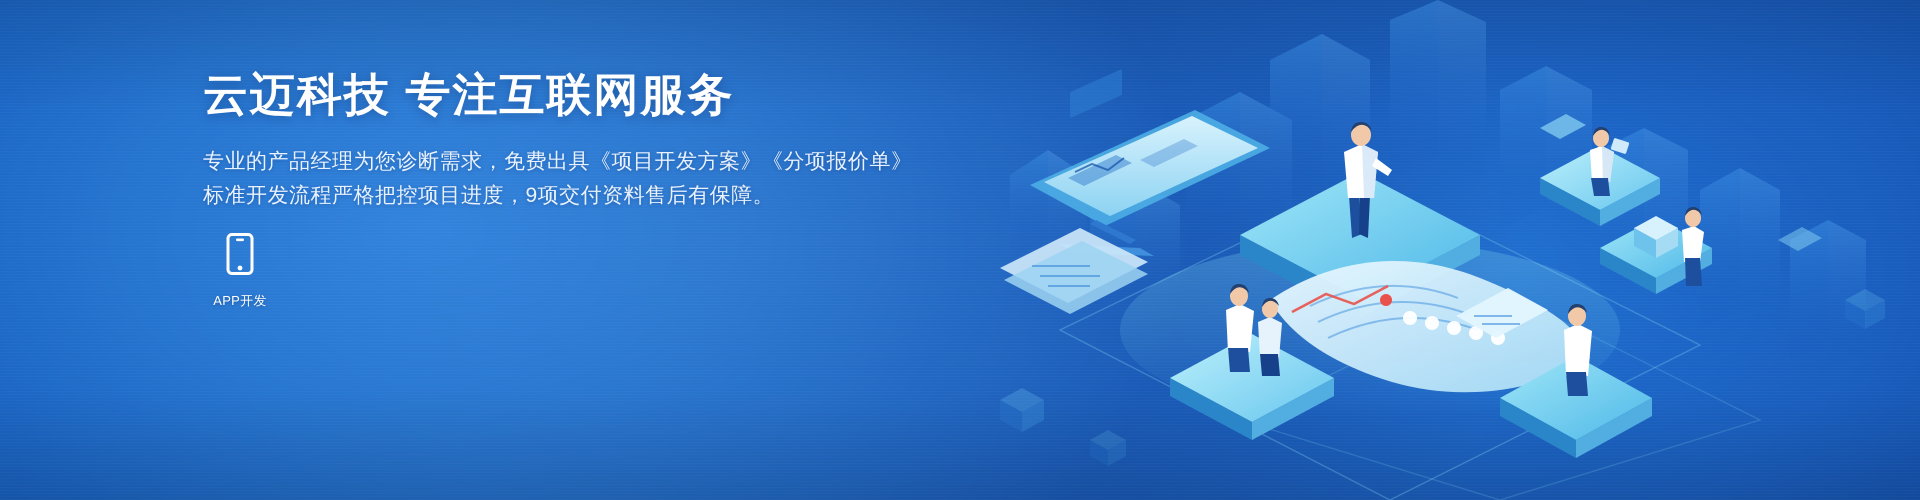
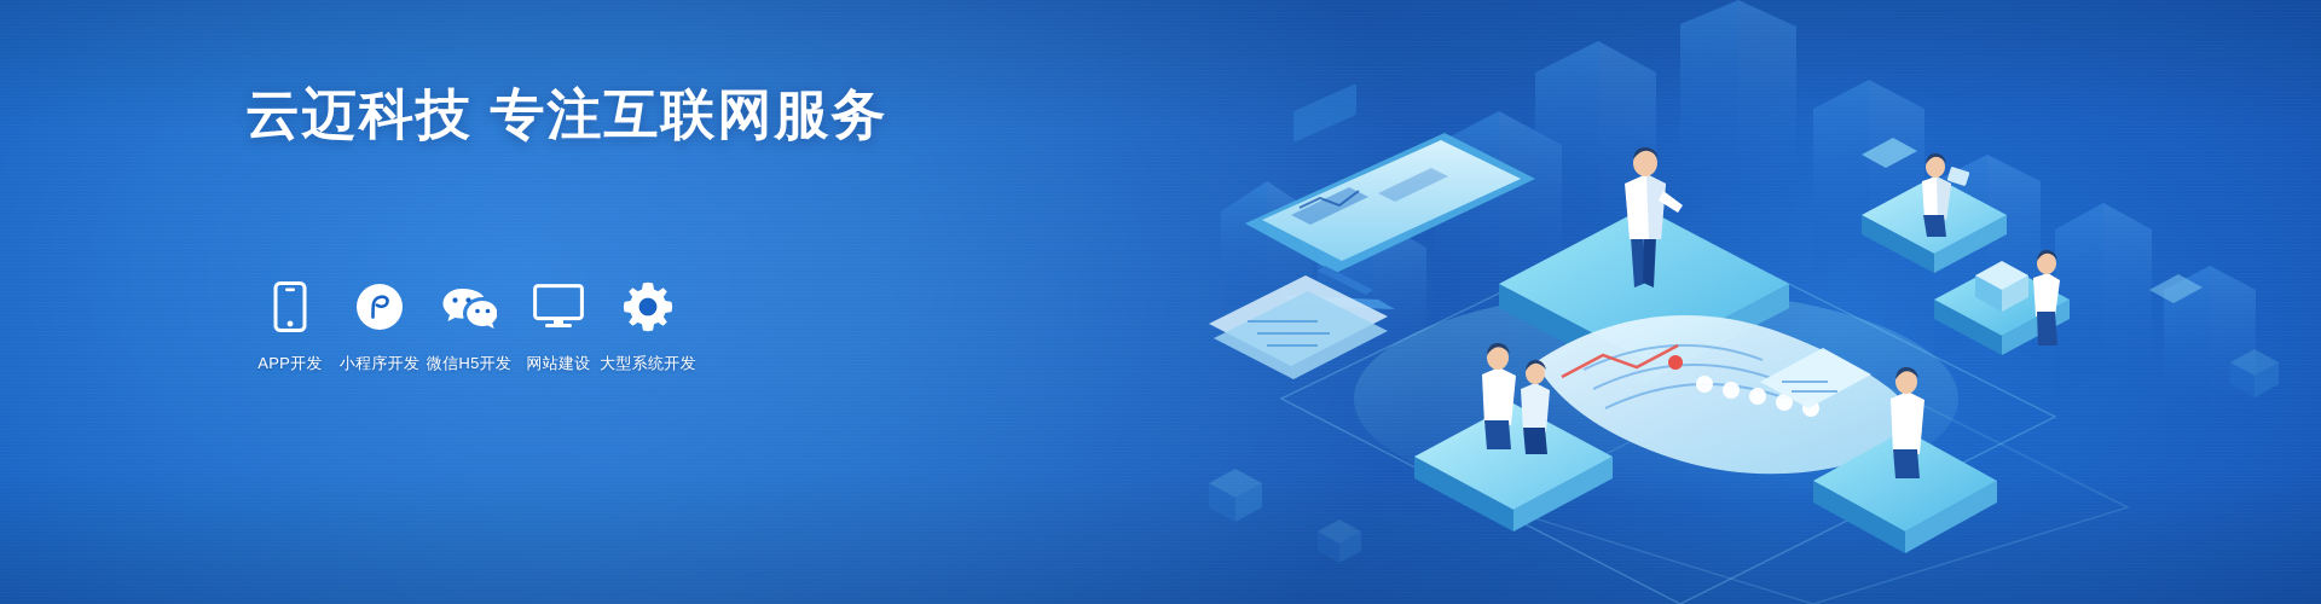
  云迈科技 专注互联网服务
- 专业的产品经理为您诊断需求，免费出具《项目开发方案》《分项报价单》
- 标准开发流程严格把控项目进度，9项交付资料售后有保障。
  APP开发
+ 小程序开发
+ 微信H5开发
+ 网站建设
+ 大型系统开发
